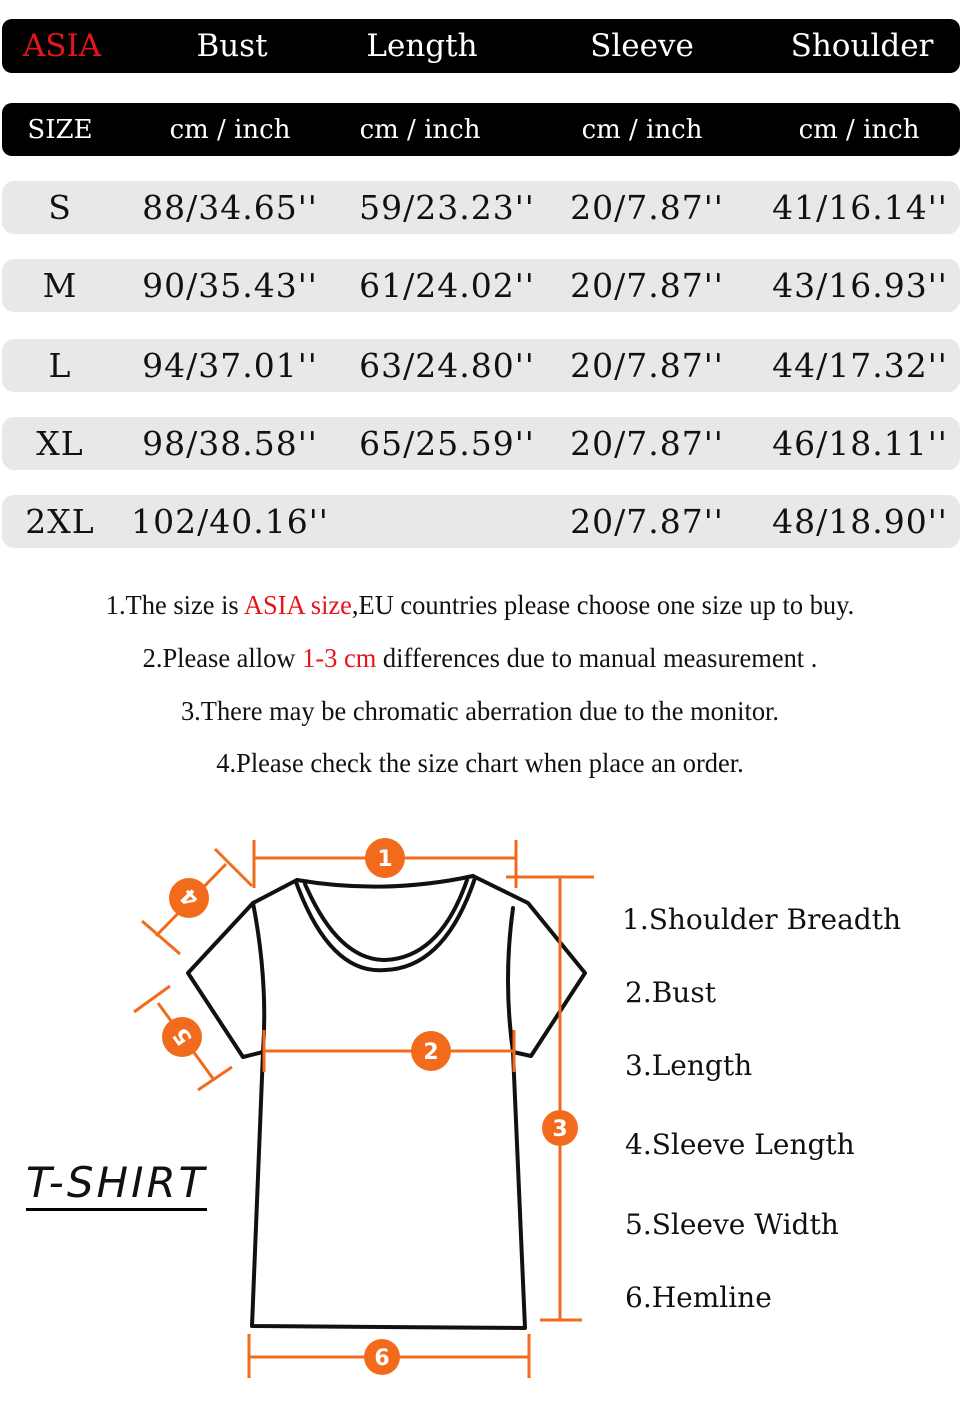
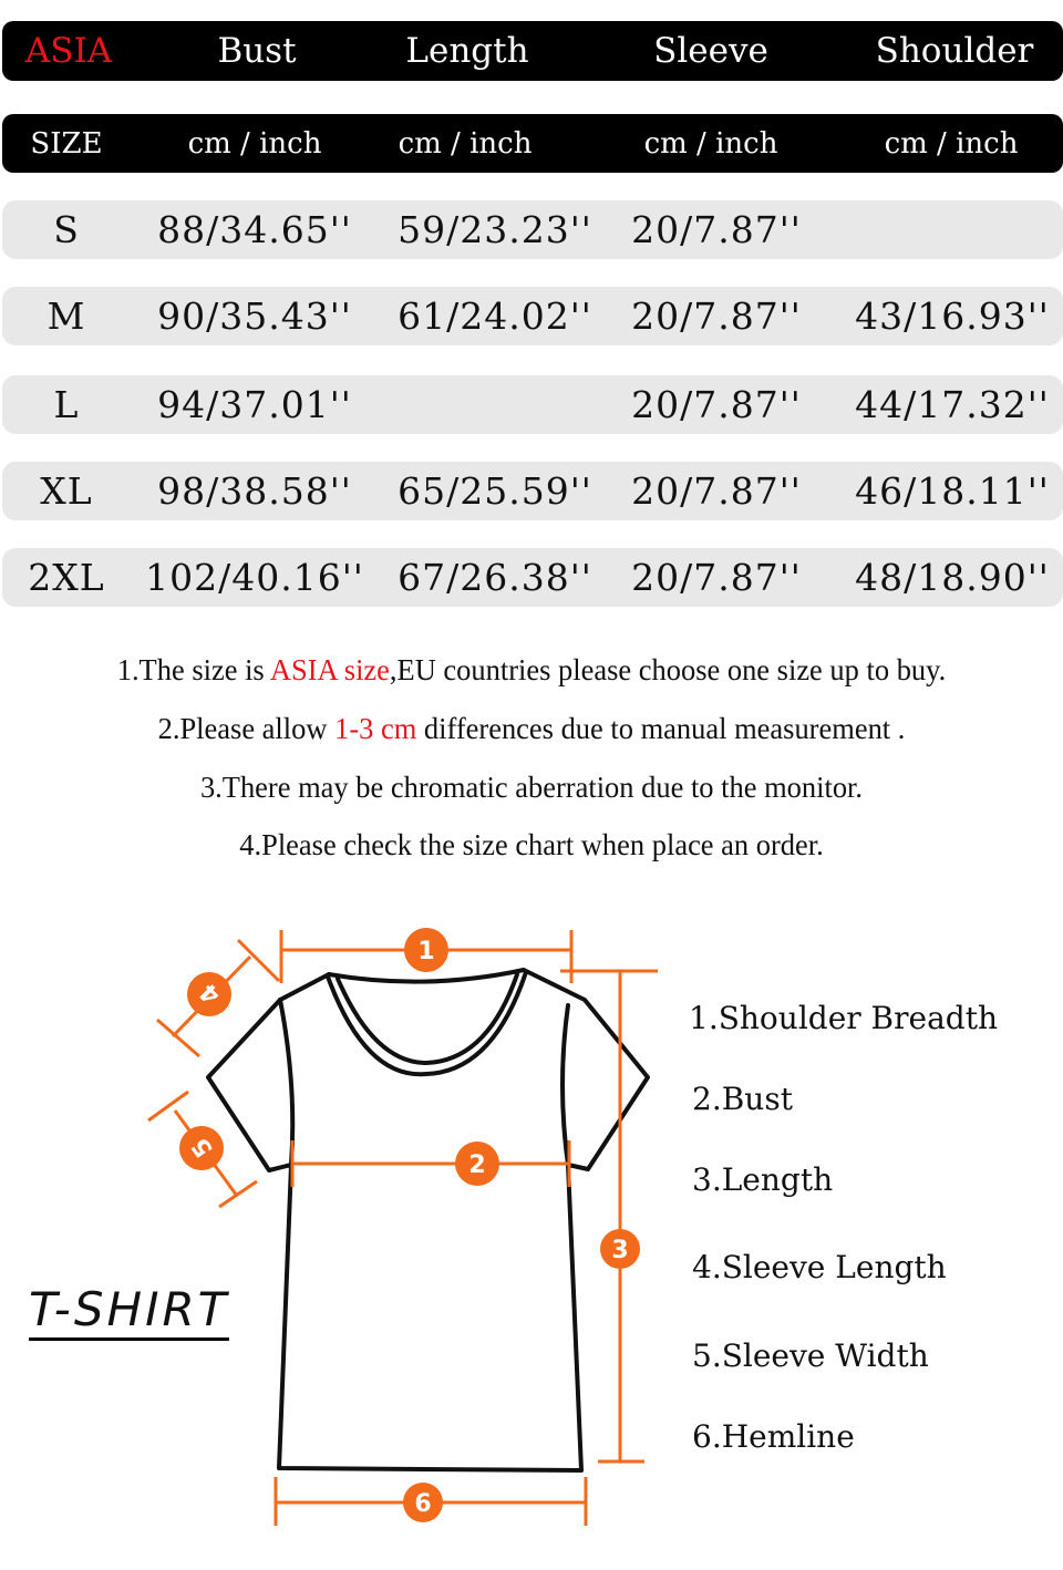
  ASIA
  Bust
  Length
  Sleeve
  Shoulder
  SIZE
  cm / inch
  cm / inch
  cm / inch
  cm / inch
  S
  88/34.65''
  59/23.23''
  20/7.87''
- 41/16.14''
  M
  90/35.43''
  61/24.02''
  20/7.87''
  43/16.93''
  L
  94/37.01''
- 63/24.80''
  20/7.87''
  44/17.32''
  XL
  98/38.58''
  65/25.59''
  20/7.87''
  46/18.11''
  2XL
  102/40.16''
+ 67/26.38''
  20/7.87''
  48/18.90''
  1.The size is ASIA size,EU countries please choose one size up to buy.
  2.Please allow 1-3 cm differences due to manual measurement .
  3.There may be chromatic aberration due to the monitor.
  4.Please check the size chart when place an order.
  1
  2
  3
  6
  T-SHIRT
  1.Shoulder Breadth
  2.Bust
  3.Length
  4.Sleeve Length
  5.Sleeve Width
  6.Hemline
